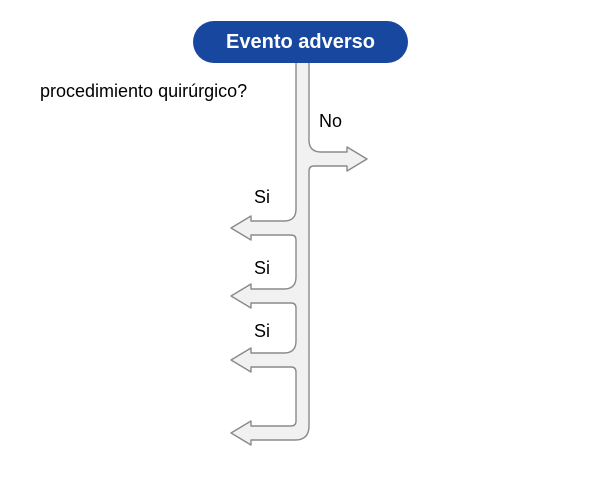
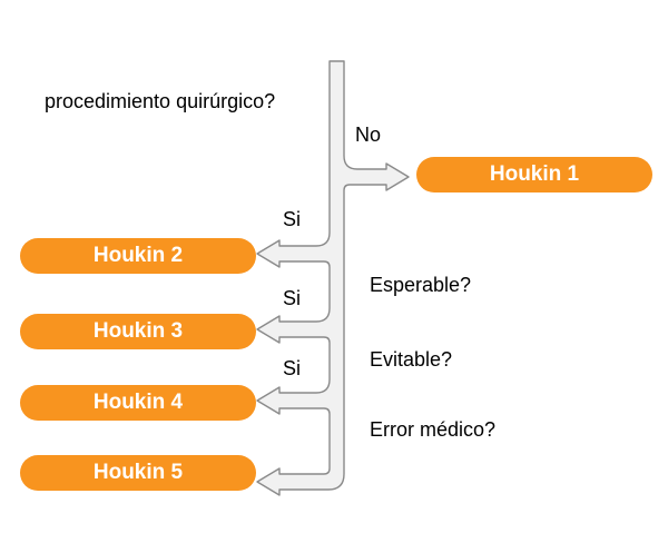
- Evento adverso
  procedimiento quirúrgico?
  No
  Si
  Si
  Si
+ Esperable?
+ Evitable?
+ Error médico?
+ Houkin 1
+ Houkin 2
+ Houkin 3
+ Houkin 4
+ Houkin 5
